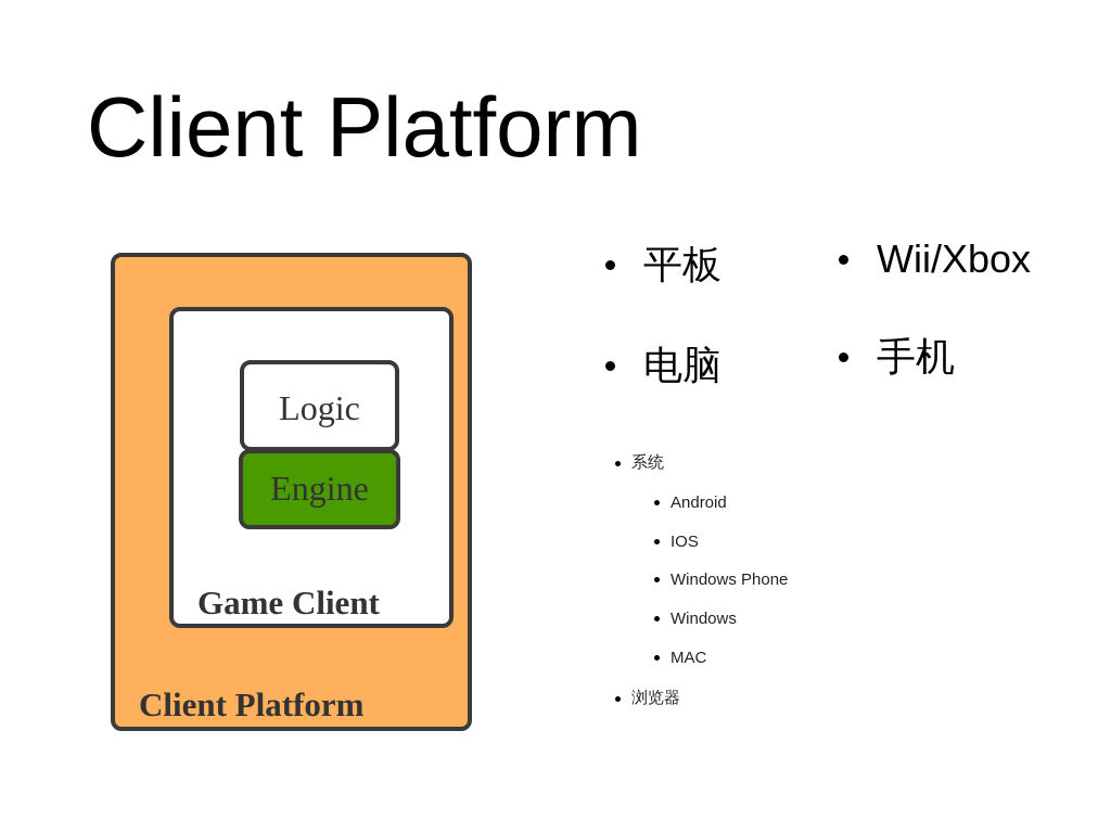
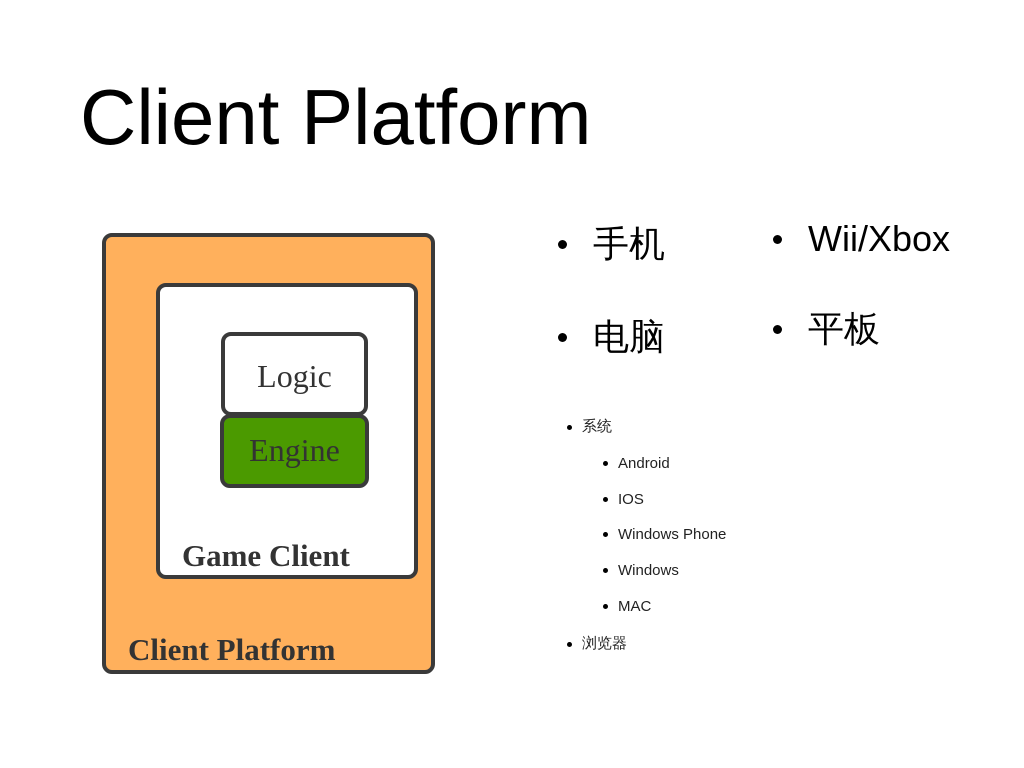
  Client Platform
  Logic
  Engine
  Game Client
  Client Platform
- 平板
+ 手机
  电脑
  Wii/Xbox
- 手机
+ 平板
  系统
  Android
  IOS
  Windows Phone
  Windows
  MAC
  浏览器
